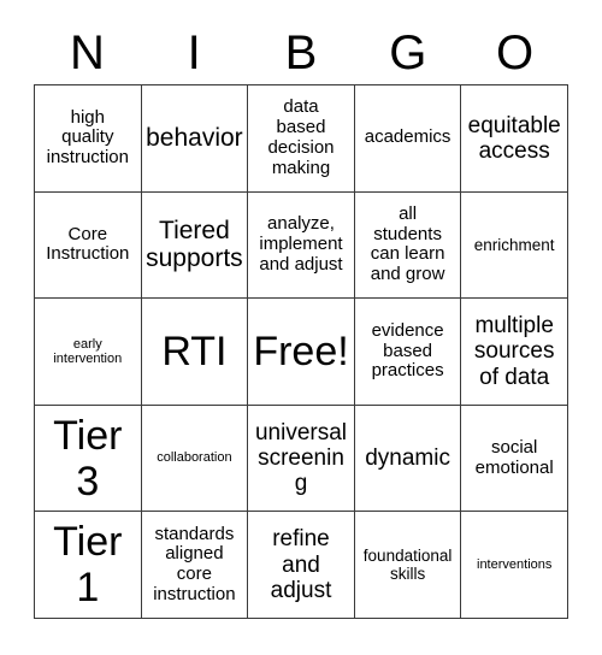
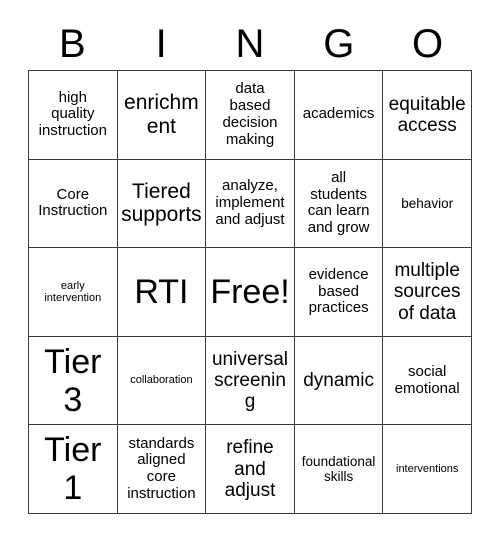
- N
+ B
  I
- B
+ N
  G
  O
  high
  quality
  instruction
- behavior
+ enrichment
  data
  based
  decision
  making
  academics
  equitable
  access
  Core
  Instruction
  Tiered
  supports
  analyze,
  implement
  and adjust
  all
  students
  can learn
  and grow
- enrichment
+ behavior
  early
  intervention
  RTI
  Free!
  evidence
  based
  practices
  multiple
  sources
  of data
  Tier
  3
  collaboration
  universal
  screening
  dynamic
  social
  emotional
  Tier
  1
  standards
  aligned
  core
  instruction
  refine
  and
  adjust
  foundational
  skills
  interventions
